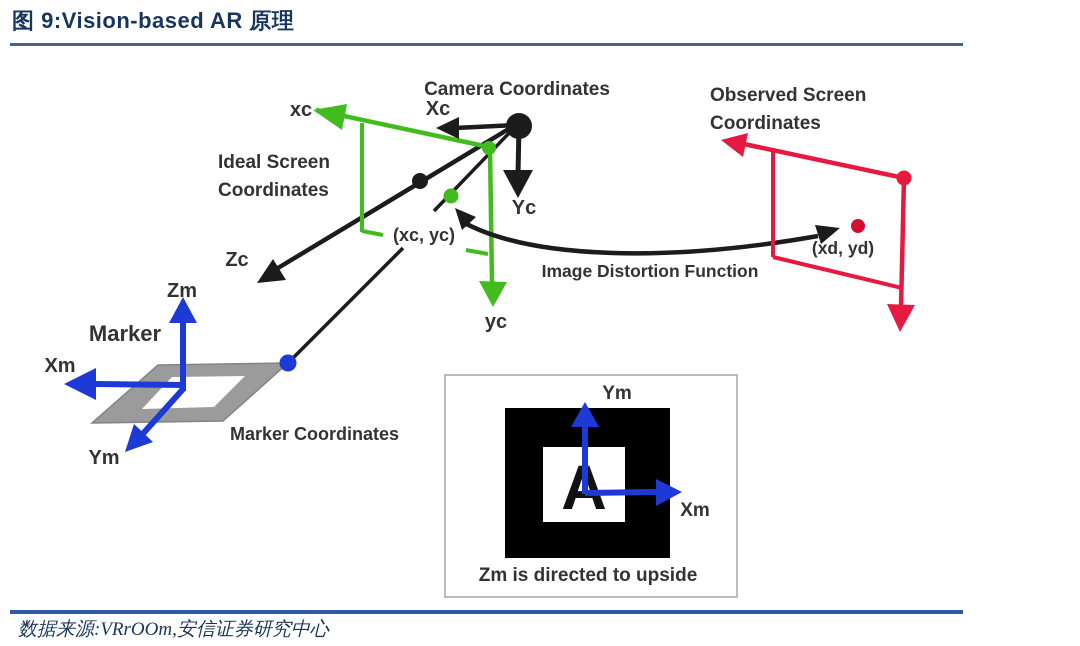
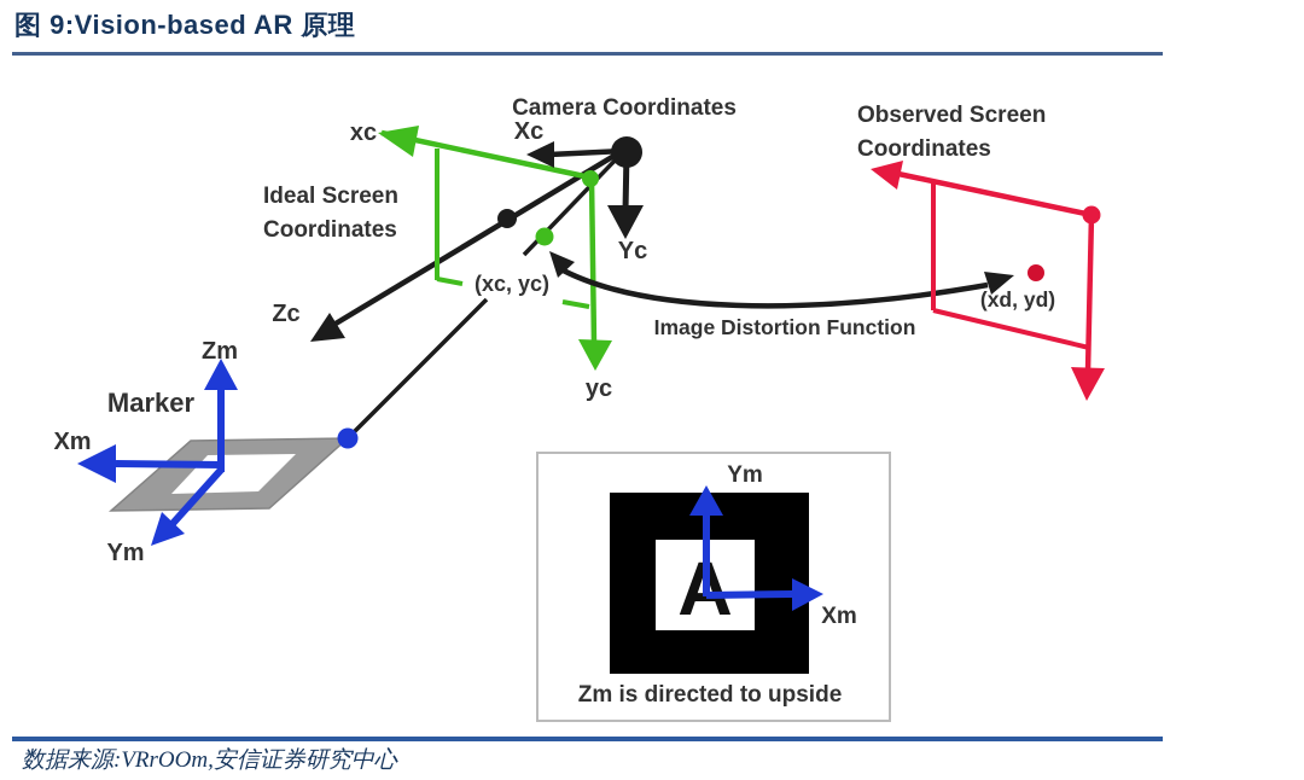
  图 9:Vision-based AR 原理
  Camera Coordinates
  Xc
  Yc
  Zc
  Ideal Screen
  Coordinates
  xc
  yc
  (xc, yc)
  Observed Screen
  Coordinates
  (xd, yd)
  Image Distortion Function
  Marker
  Zm
  Xm
  Ym
- Marker Coordinates
  Ym
  Xm
  Zm is directed to upside
  数据来源:VRrOOm,安信证券研究中心
